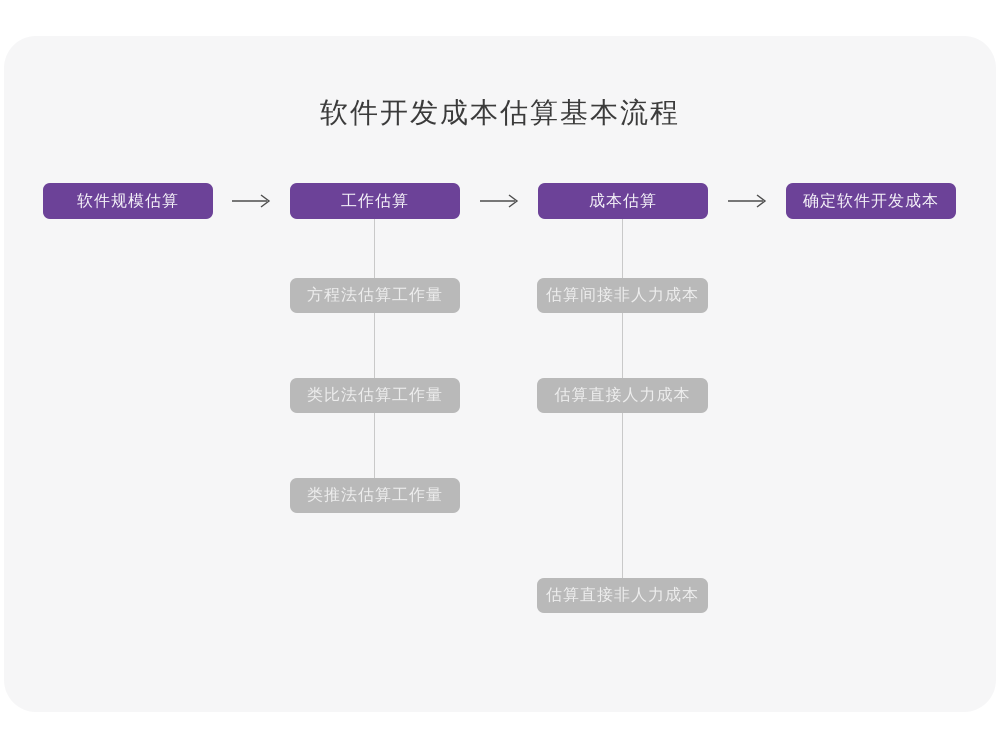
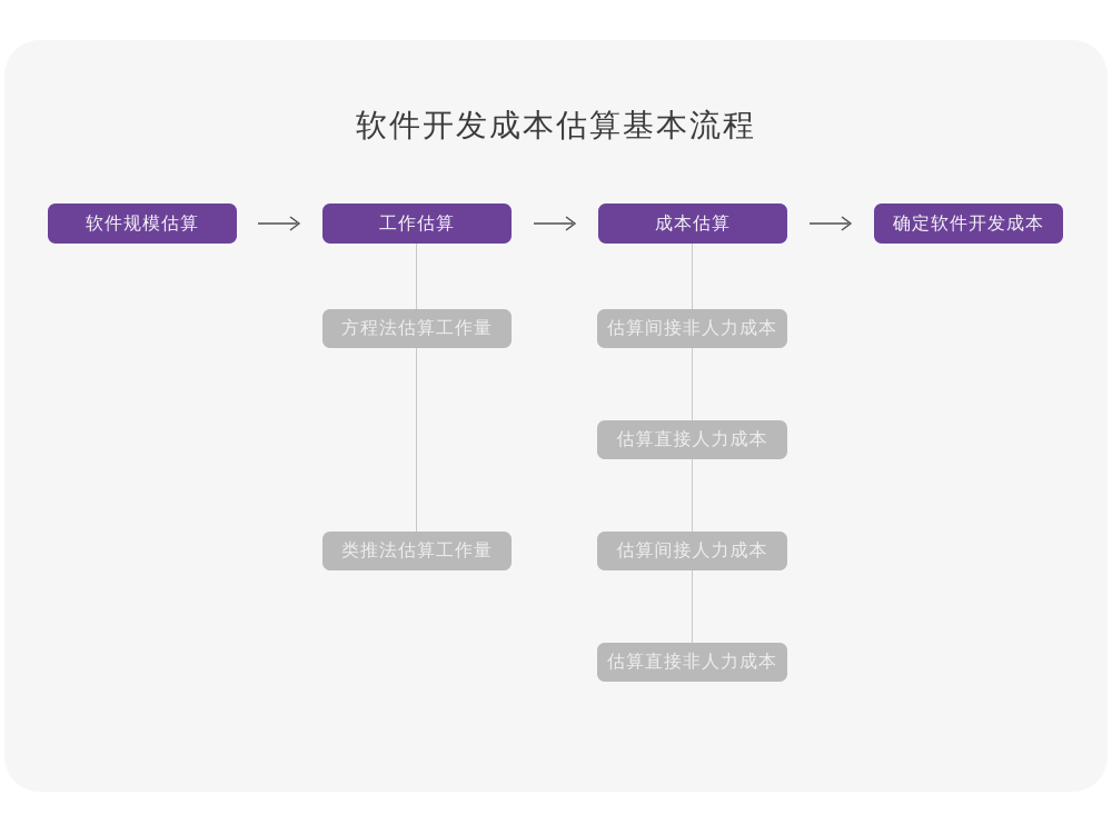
  软件开发成本估算基本流程
  软件规模估算
  工作估算
  成本估算
  确定软件开发成本
  方程法估算工作量
- 类比法估算工作量
  类推法估算工作量
  估算间接非人力成本
  估算直接人力成本
+ 估算间接人力成本
  估算直接非人力成本
